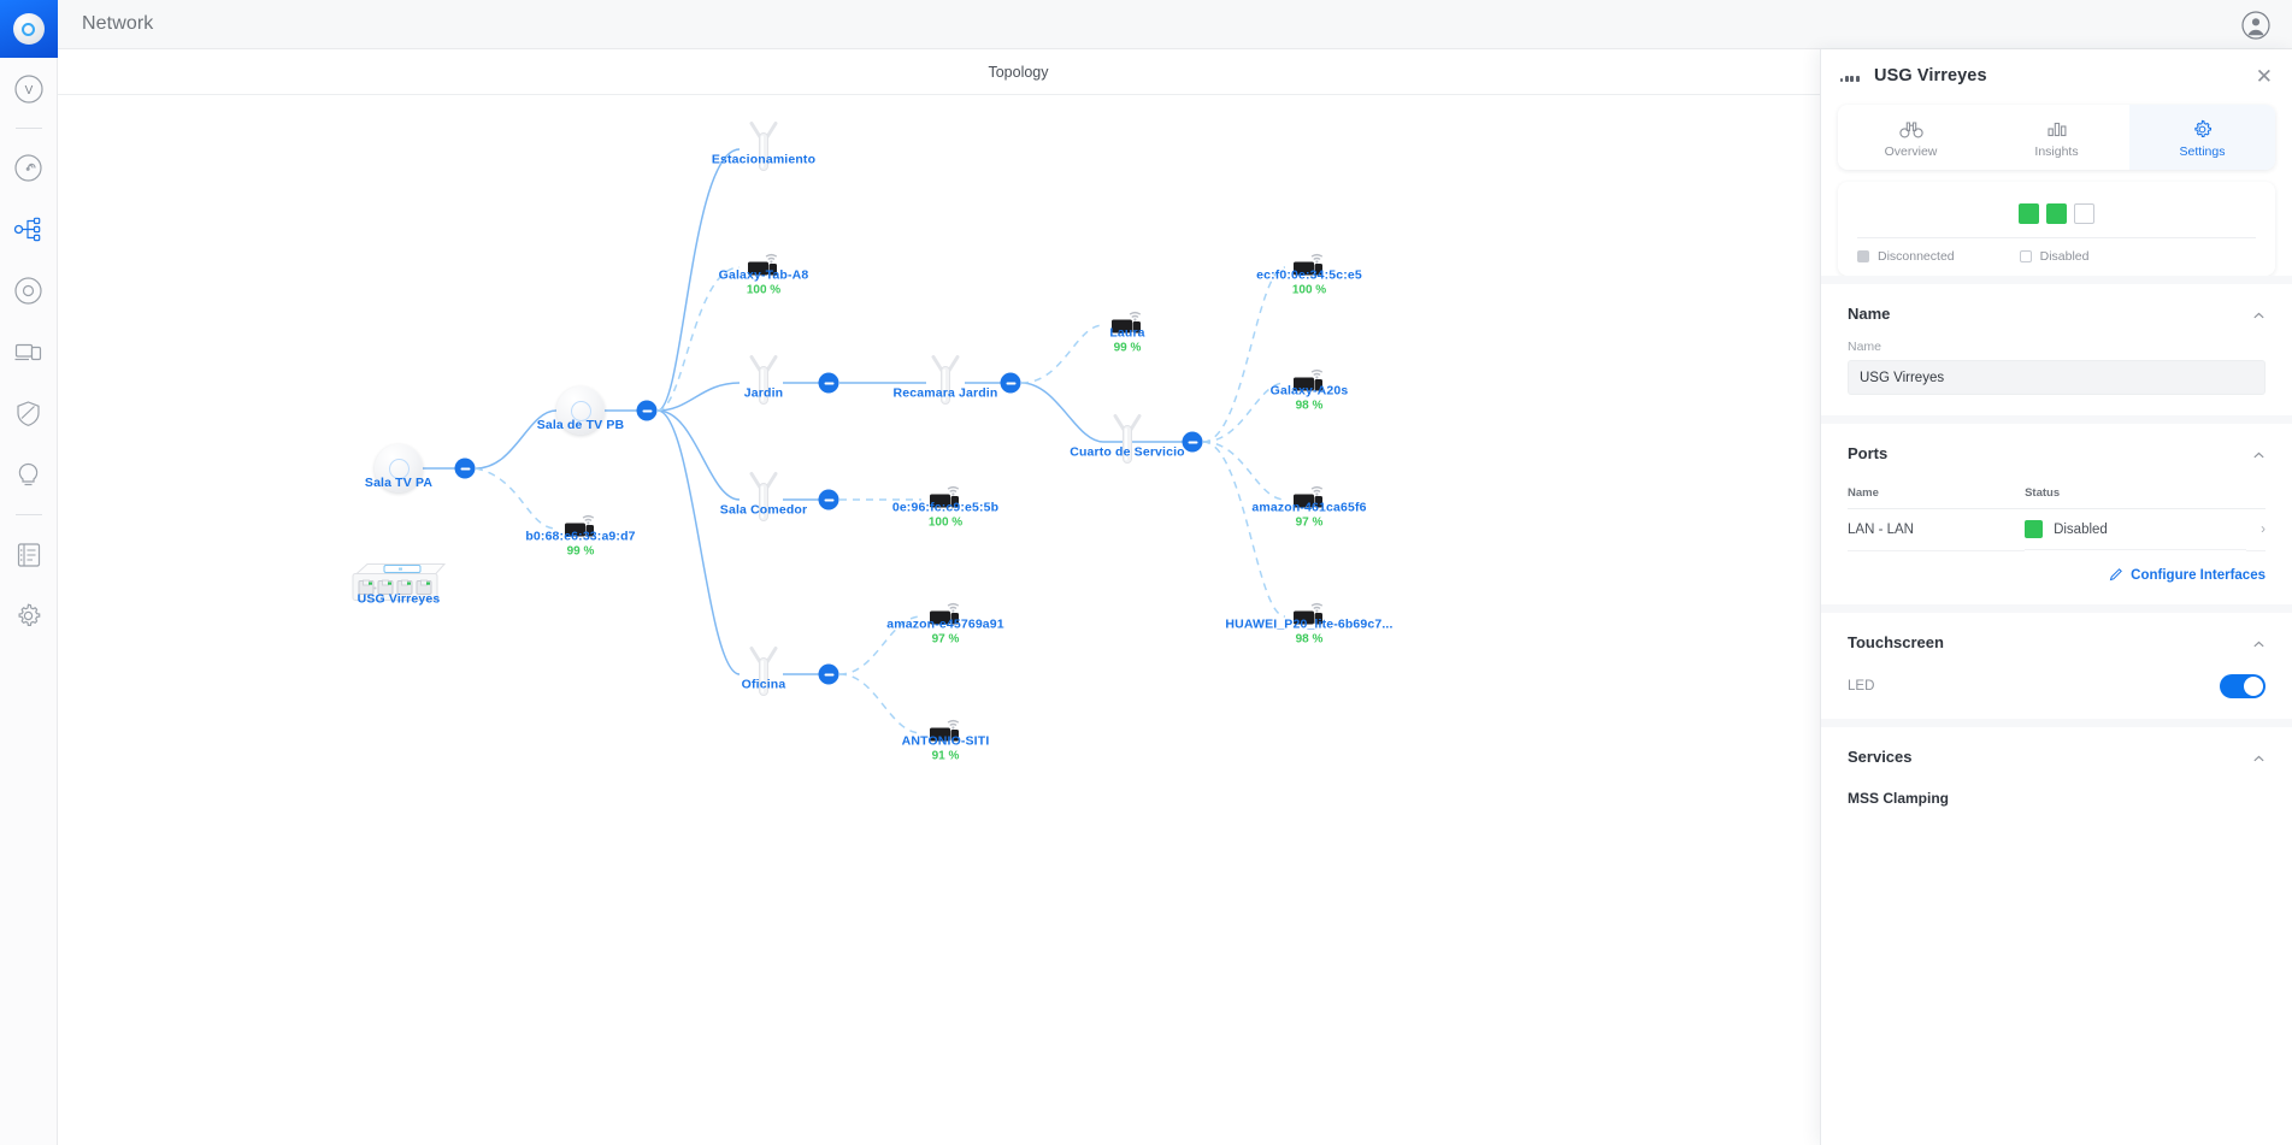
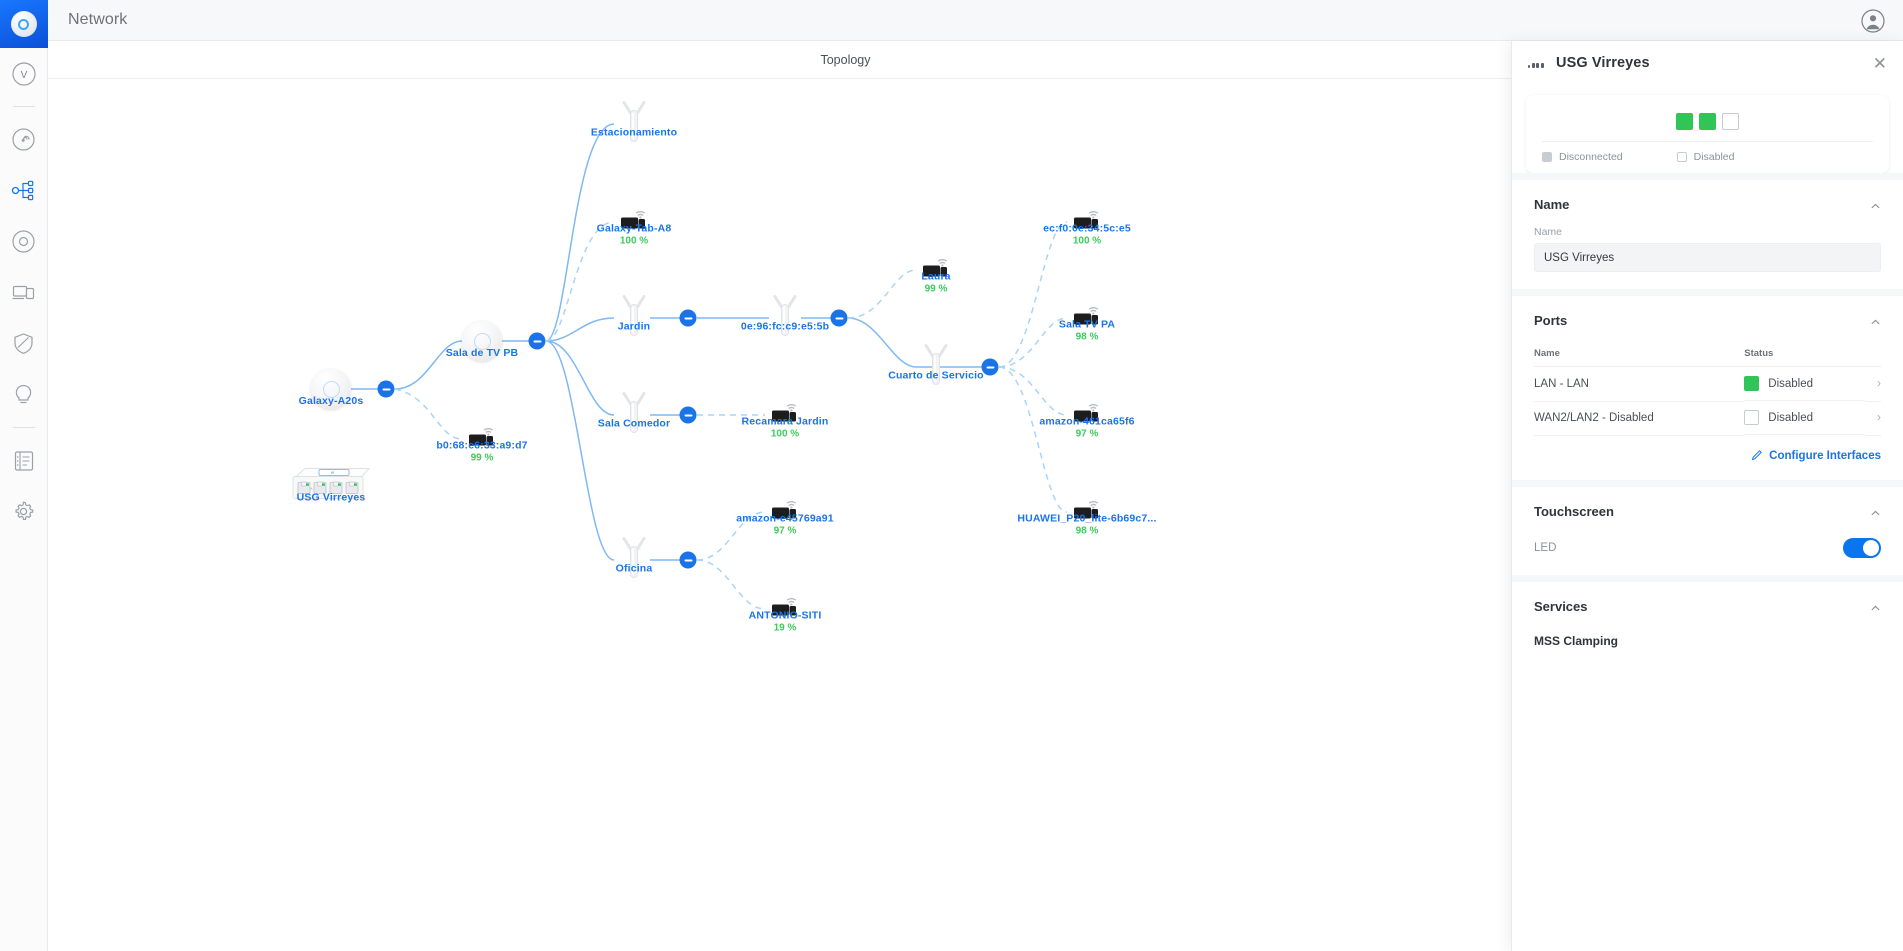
  V
  Network
  Topology
- Sala TV PA
+ Galaxy-A20s
  Sala de TV PB
  USG Virreyes
  Estacionamiento
  Galaxy-Tab-A8
  100 %
  Jardin
- Recamara Jardin
+ 0e:96:fc:c9:e5:5b
  Laura
  99 %
  Cuarto de Servicio
  b0:68:e6:33:a9:d7
  99 %
  Sala Comedor
- 0e:96:fc:c9:e5:5b
+ Recamara Jardin
  100 %
  Oficina
  amazon-e45769a91
  97 %
  ANTONIO-SITI
- 91 %
+ 19 %
  ec:f0:0e:34:5c:e5
  100 %
- Galaxy-A20s
+ Sala TV PA
  98 %
  amazon-461ca65f6
  97 %
  HUAWEI_P20_lite-6b69c7...
  98 %
  USG Virreyes
  ✕
- Overview
- Insights
- Settings
  Disconnected
  Disabled
  Name
  Name
  USG Virreyes
  Ports
  Name	Status
  LAN - LAN	Disabled			›
+ WAN2/LAN2 - Disabled	Disabled			›
  Configure Interfaces
  Touchscreen
  LED
  Services
  MSS Clamping
